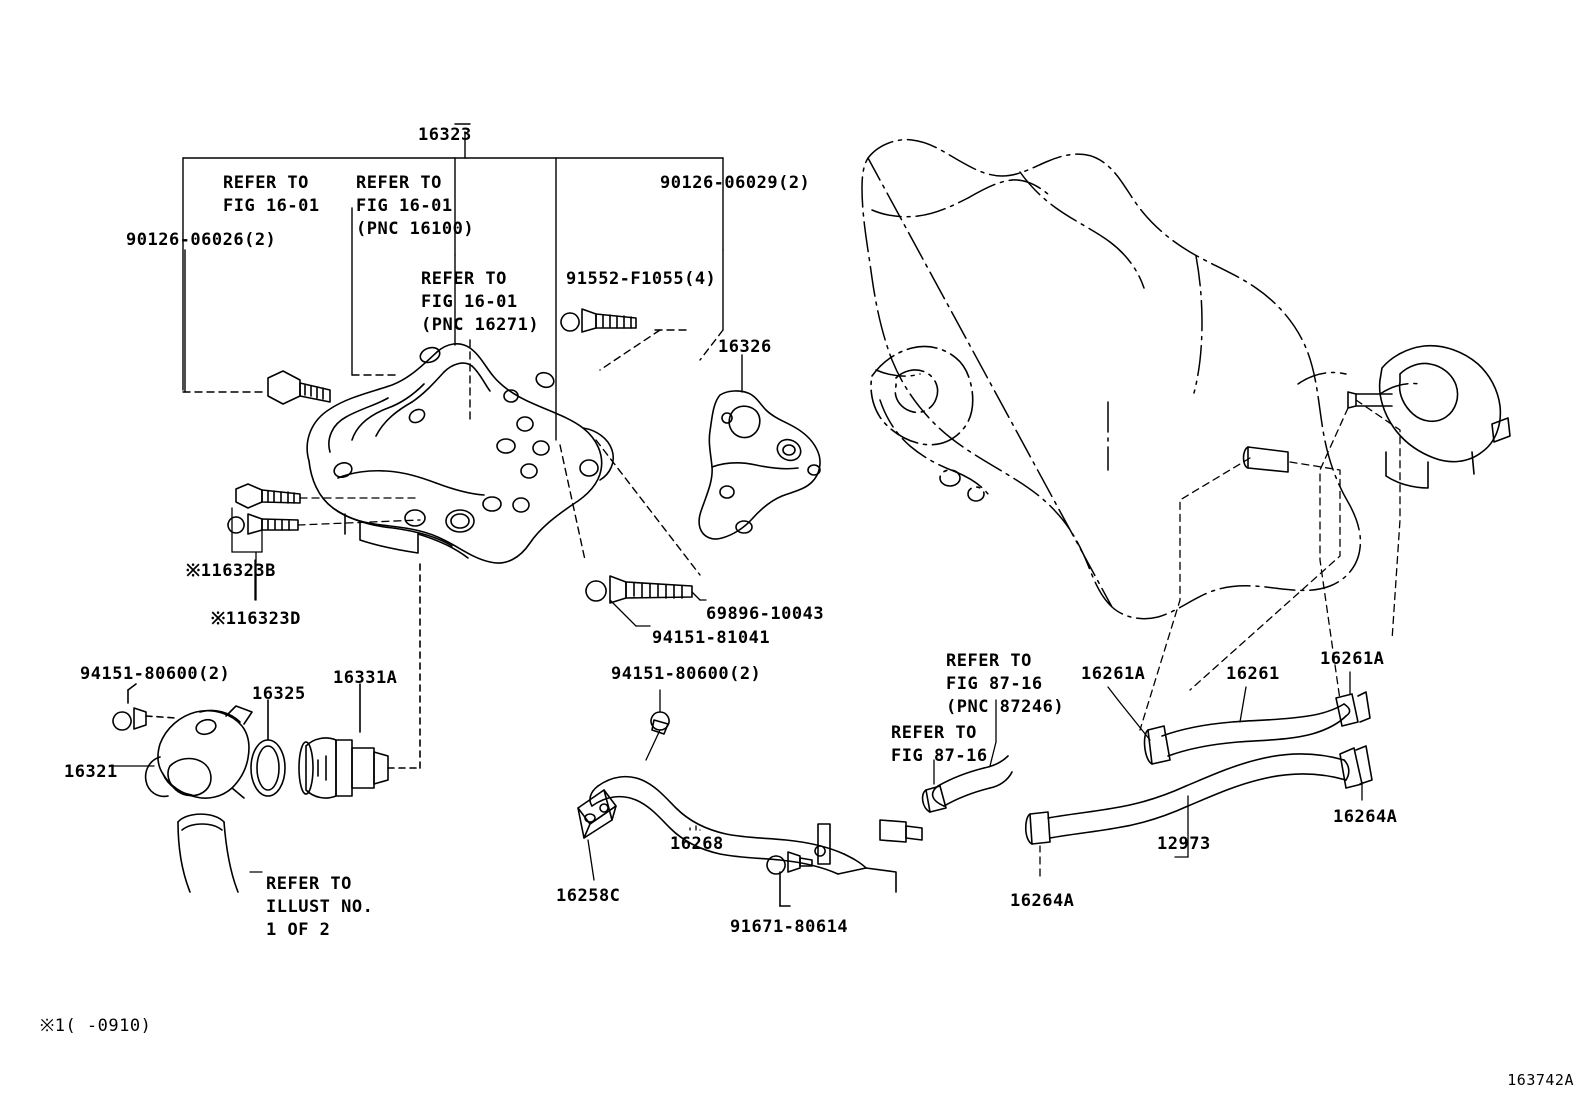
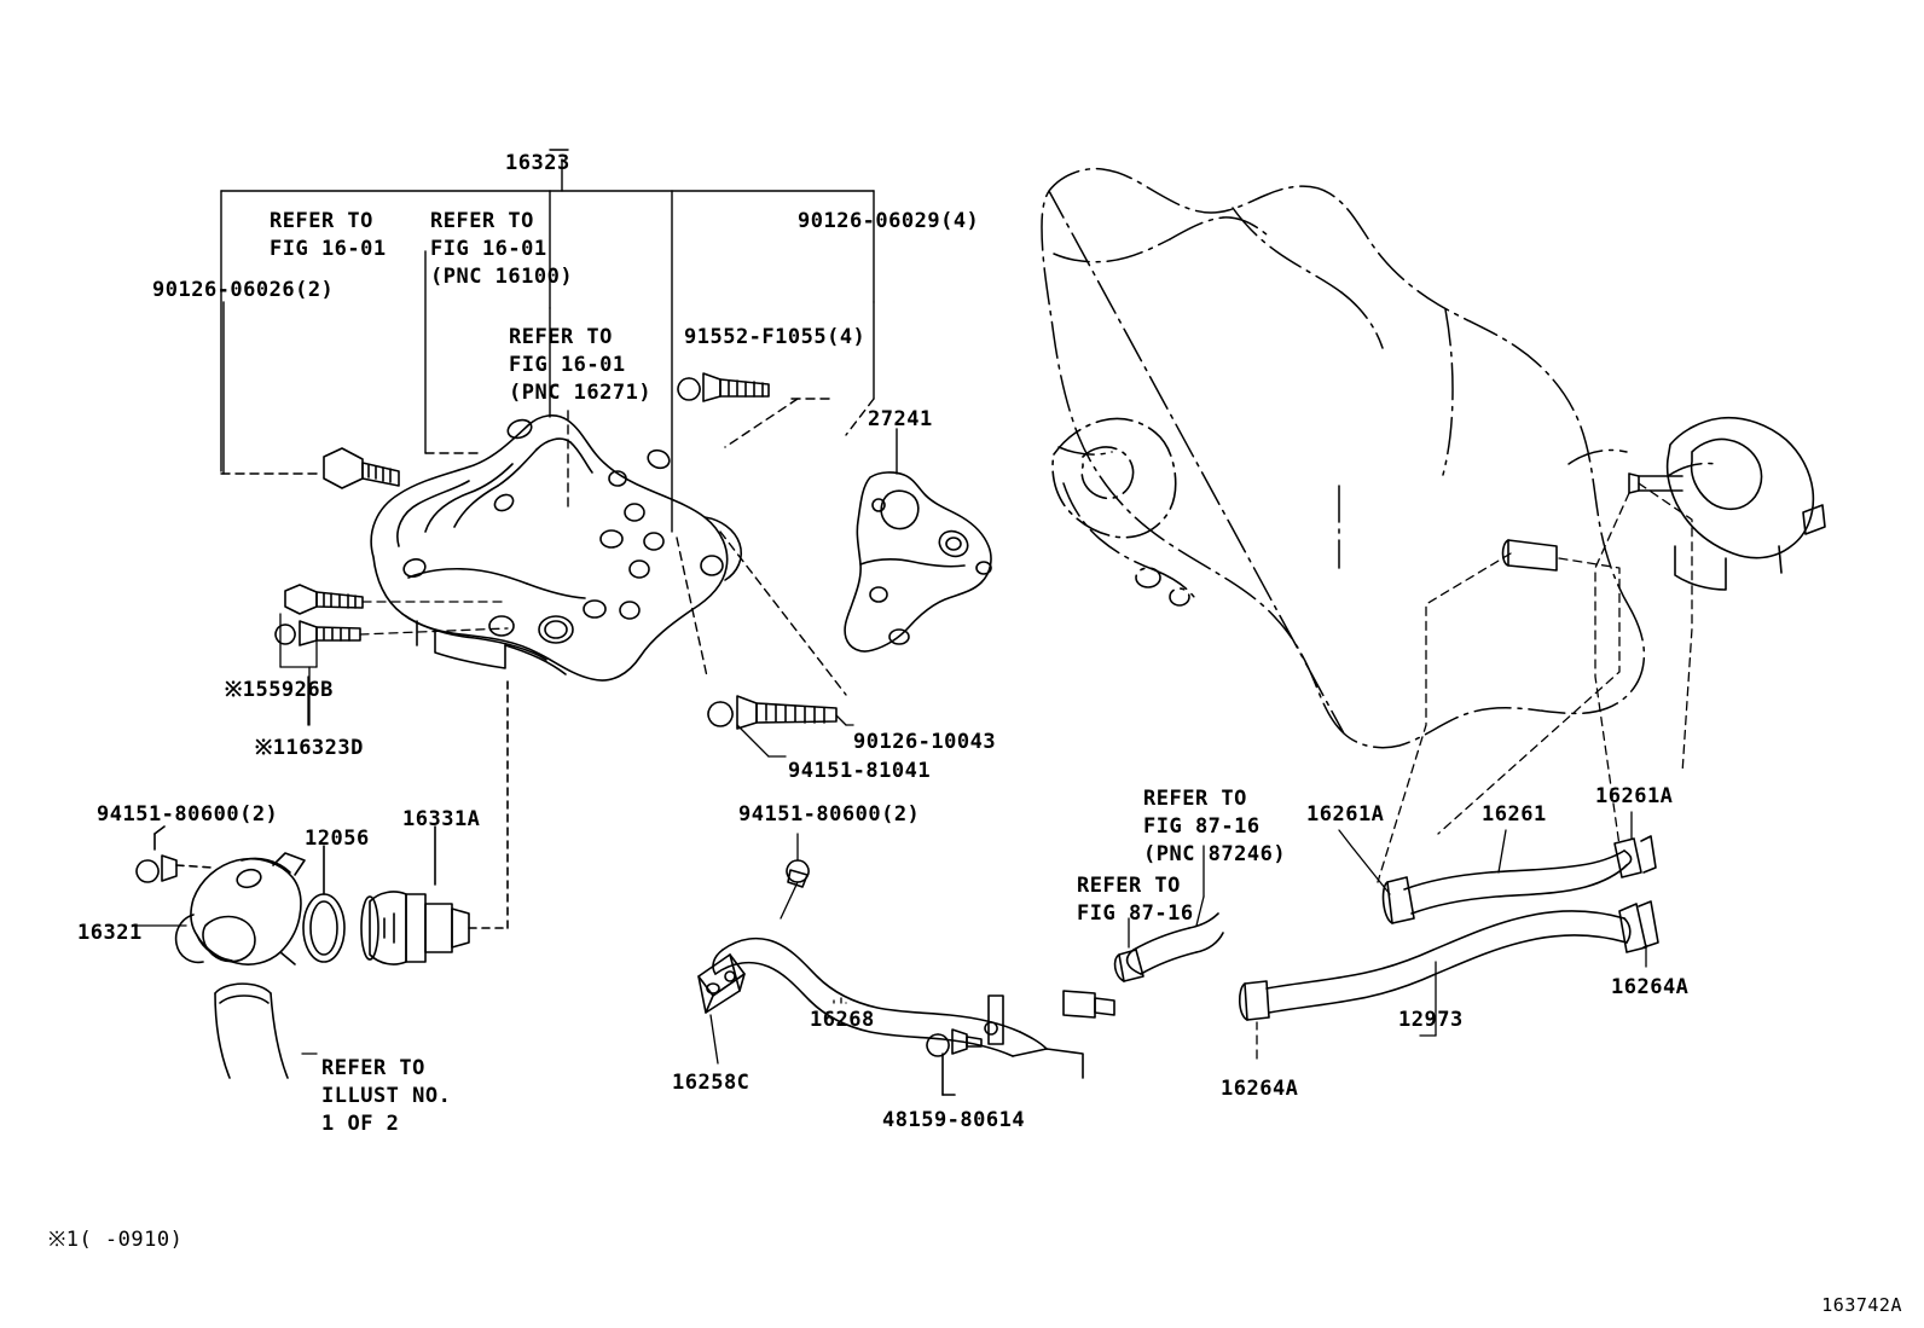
  16323
  REFER TO
  FIG 16-01
  REFER TO
  FIG 16-01
  (PNC 16100)
- 90126-06029(2)
+ 90126-06029(4)
  90126-06026(2)
  REFER TO
  FIG 16-01
  (PNC 16271)
  91552-F1055(4)
- 16326
+ 27241
- ※116323B
+ ※155926B
  ※116323D
- 69896-10043
+ 90126-10043
  94151-81041
  94151-80600(2)
  94151-80600(2)
  REFER TO
  FIG 87-16
  (PNC 87246)
  16261A
  16261
  16261A
- 16325
+ 12056
  16331A
  REFER TO
  FIG 87-16
  16321
  16264A
  16268
  12973
  REFER TO
  ILLUST NO.
  1 OF 2
  16258C
  16264A
- 91671-80614
+ 48159-80614
  ※1( -0910)
  163742A
